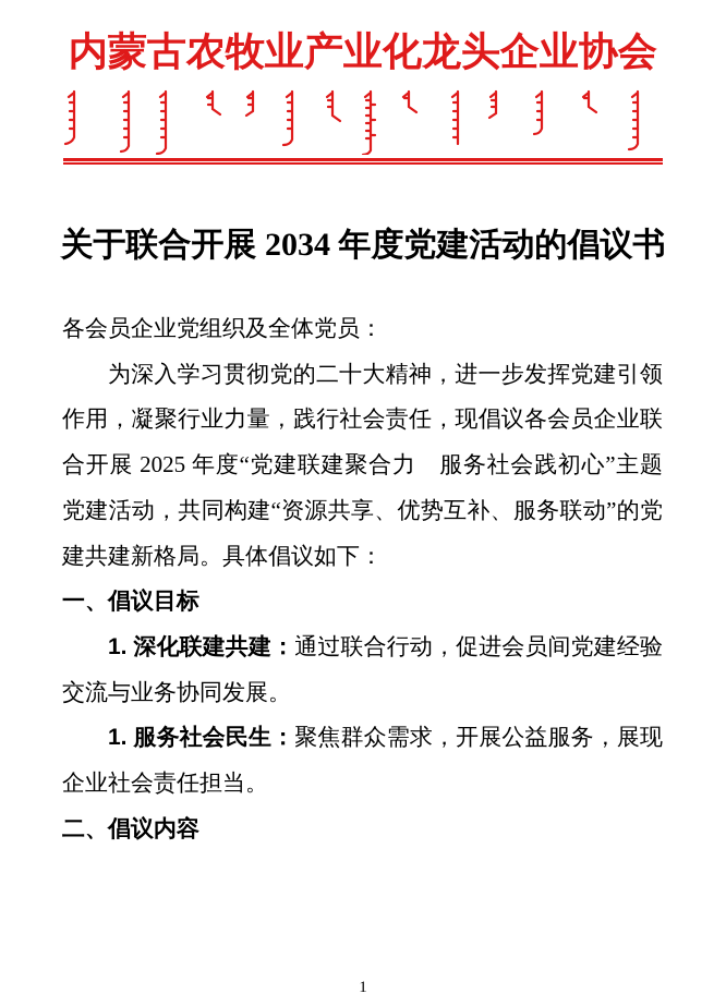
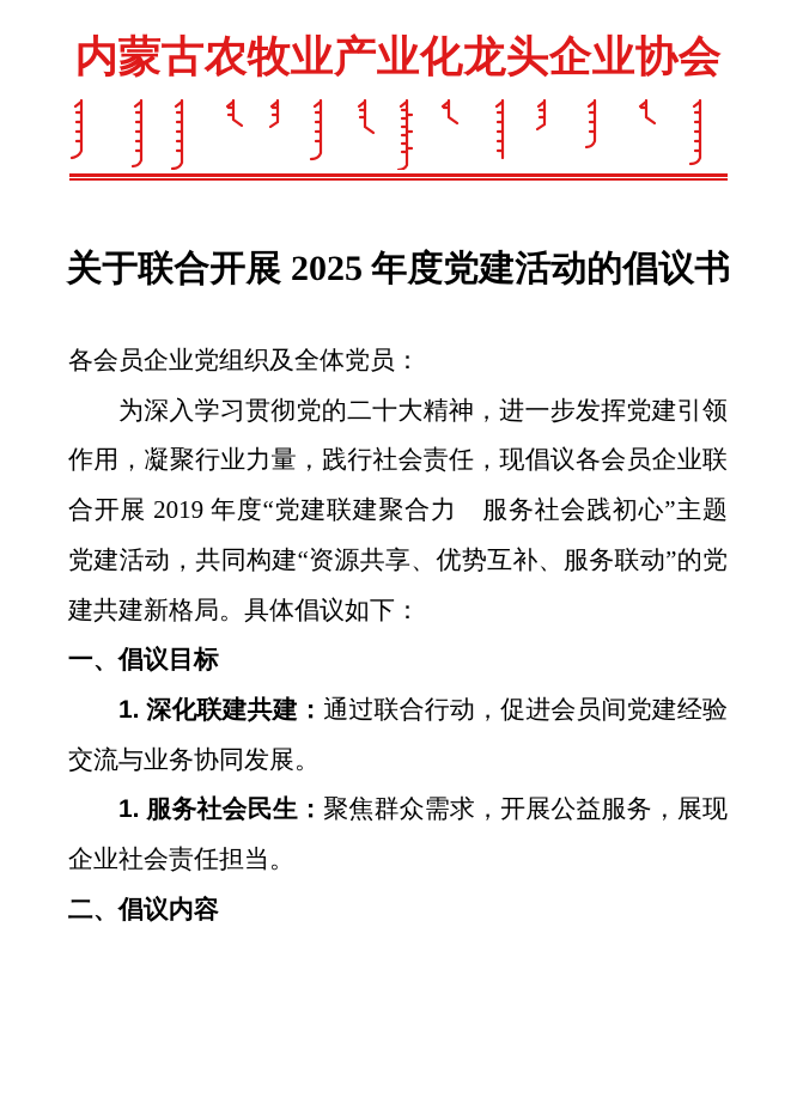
  内蒙古农牧业产业化龙头企业协会
- 关于联合开展 2034 年度党建活动的倡议书
+ 关于联合开展 2025 年度党建活动的倡议书
  各会员企业党组织及全体党员：
- 为深入学习贯彻党的二十大精神，进一步发挥党建引领作用，凝聚行业力量，践行社会责任，现倡议各会员企业联合开展 2025 年度“党建联建聚合力 服务社会践初心”主题党建活动，共同构建“资源共享、优势互补、服务联动”的党建共建新格局。具体倡议如下：
+ 为深入学习贯彻党的二十大精神，进一步发挥党建引领作用，凝聚行业力量，践行社会责任，现倡议各会员企业联合开展 2019 年度“党建联建聚合力 服务社会践初心”主题党建活动，共同构建“资源共享、优势互补、服务联动”的党建共建新格局。具体倡议如下：
  一、倡议目标
  1. 深化联建共建：通过联合行动，促进会员间党建经验交流与业务协同发展。
  1. 服务社会民生：聚焦群众需求，开展公益服务，展现企业社会责任担当。
  二、倡议内容
- 1
